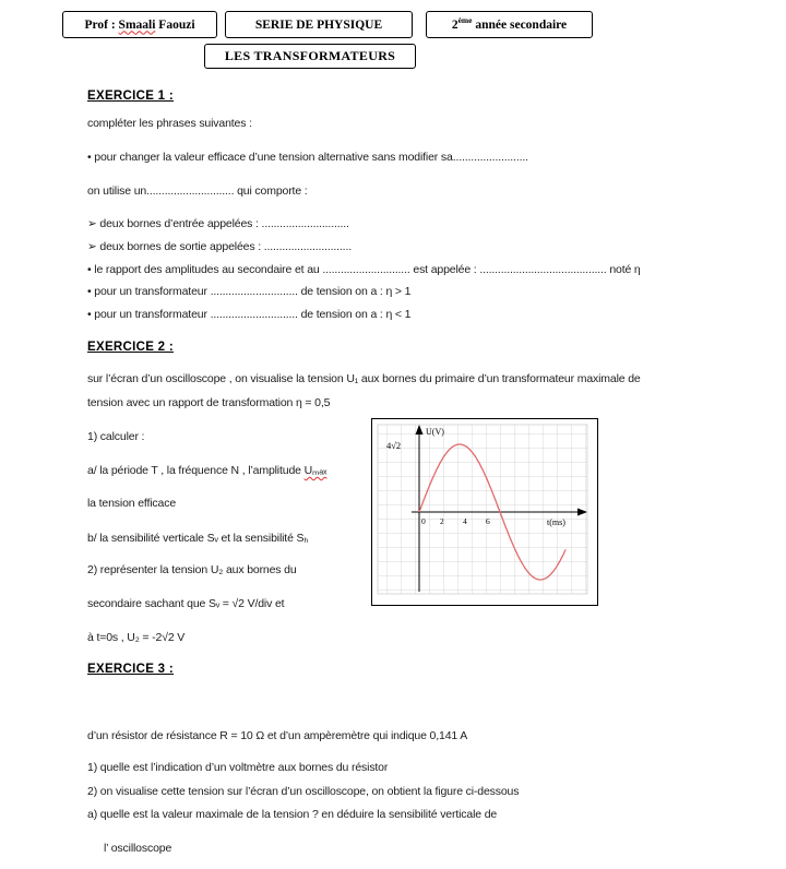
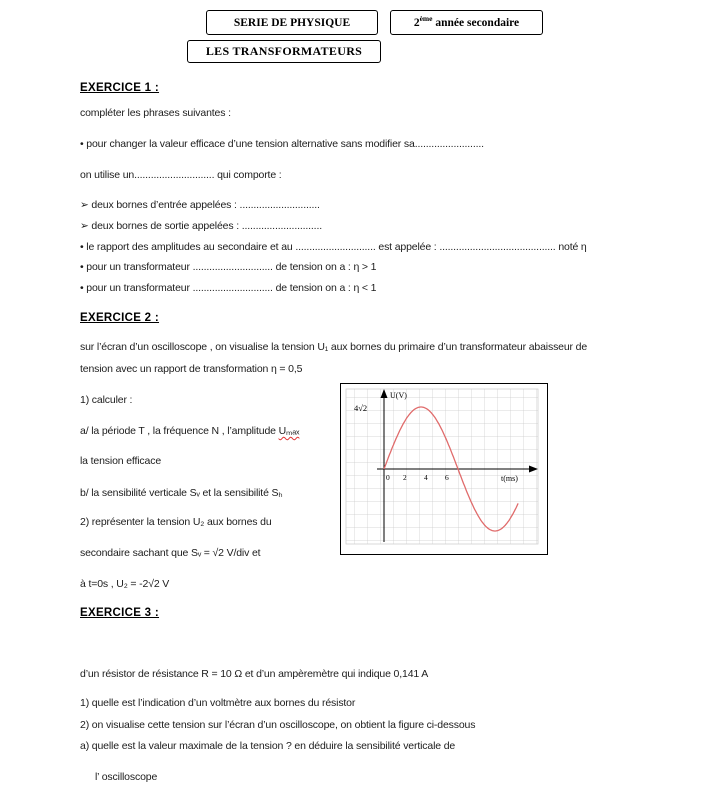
- Prof : Smaali Faouzi
  SERIE DE PHYSIQUE
  2ème année secondaire
  LES TRANSFORMATEURS
  EXERCICE 1 :
  compléter les phrases suivantes :
  • pour changer la valeur efficace d’une tension alternative sans modifier sa.........................
  on utilise un............................. qui comporte :
  ➢ deux bornes d’entrée appelées : .............................
  ➢ deux bornes de sortie appelées : .............................
  • le rapport des amplitudes au secondaire et au ............................. est appelée : .......................................... noté η
  • pour un transformateur ............................. de tension on a : η > 1
  • pour un transformateur ............................. de tension on a : η < 1
  EXERCICE 2 :
- sur l’écran d’un oscilloscope , on visualise la tension U₁ aux bornes du primaire d’un transformateur maximale de
+ sur l’écran d’un oscilloscope , on visualise la tension U₁ aux bornes du primaire d’un transformateur abaisseur de
  tension avec un rapport de transformation η = 0,5
  1) calculer :
  a/ la période T , la fréquence N , l’amplitude Uₘₐₓ
  la tension efficace
  b/ la sensibilité verticale Sᵥ et la sensibilité Sₕ
  2) représenter la tension U₂ aux bornes du
  secondaire sachant que Sᵥ = √2 V/div et
  à t=0s , U₂ = -2√2 V
  4√2
  U(V)
  t(ms)
  0
  2
  4
  6
  EXERCICE 3 :
  d’un résistor de résistance R = 10 Ω et d’un ampèremètre qui indique 0,141 A
  1) quelle est l’indication d’un voltmètre aux bornes du résistor
  2) on visualise cette tension sur l’écran d’un oscilloscope, on obtient la figure ci-dessous
  a) quelle est la valeur maximale de la tension ? en déduire la sensibilité verticale de
  l’ oscilloscope
